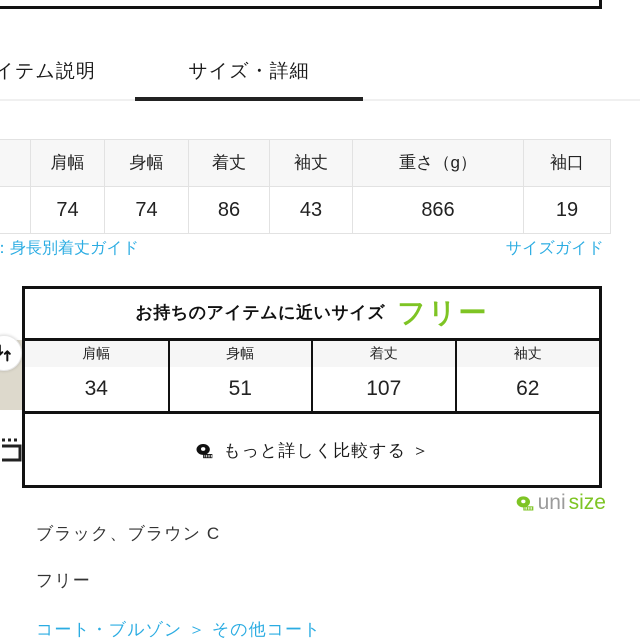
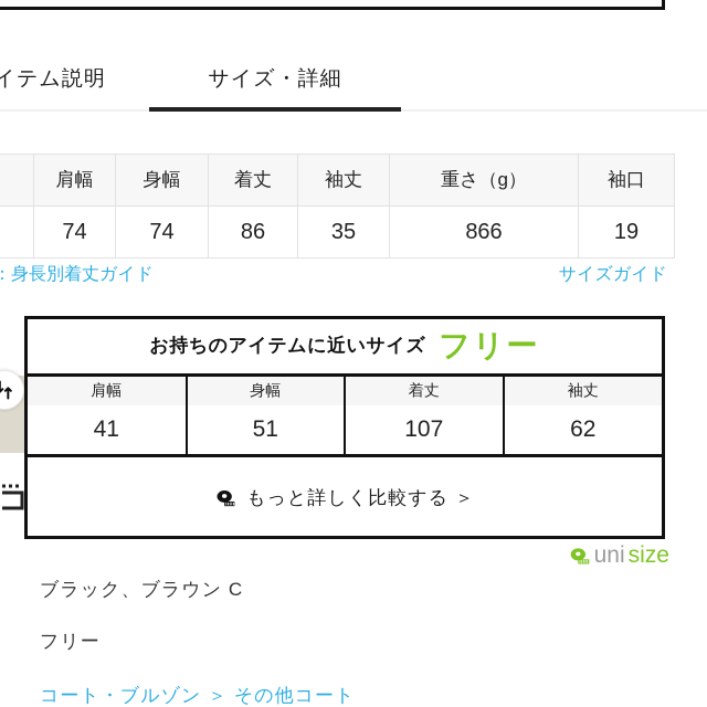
  イテム説明
  サイズ・詳細
  	肩幅	身幅	着丈	袖丈	重さ（g）	袖口
- 	74	74	86	43	866	19
+ 	74	74	86	35	866	19
  ：身長別着丈ガイド
  サイズガイド
  お持ちのアイテムに近いサイズ
  フリー
  肩幅	身幅	着丈	袖丈
- 34	51	107	62
+ 41	51	107	62
  もっと詳しく比較する ＞
  uni
  size
  ブラック、ブラウン C
  フリー
  コート・ブルゾン ＞ その他コート
